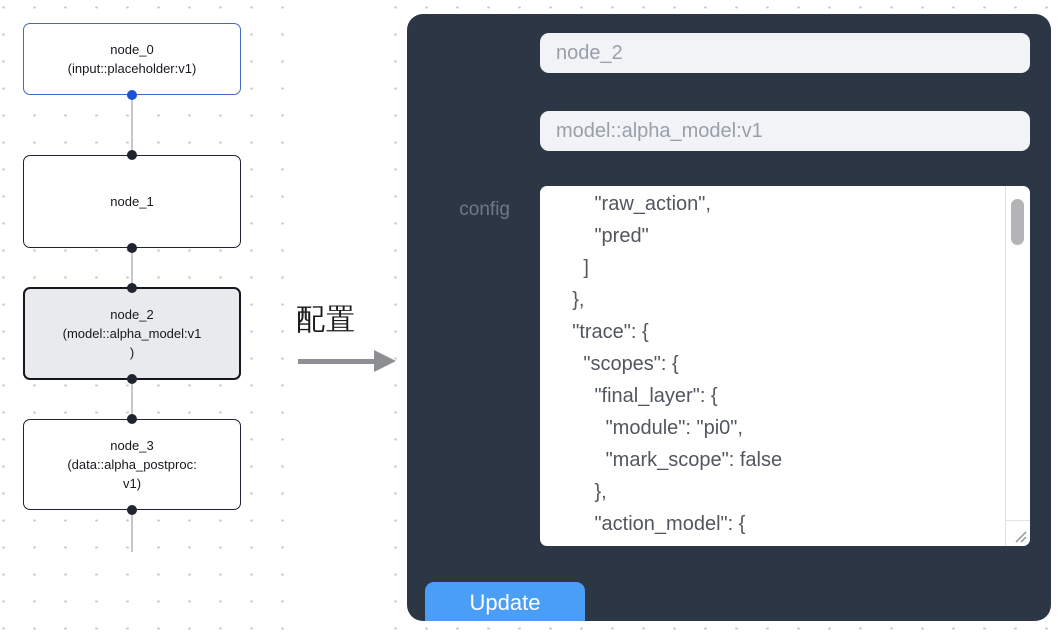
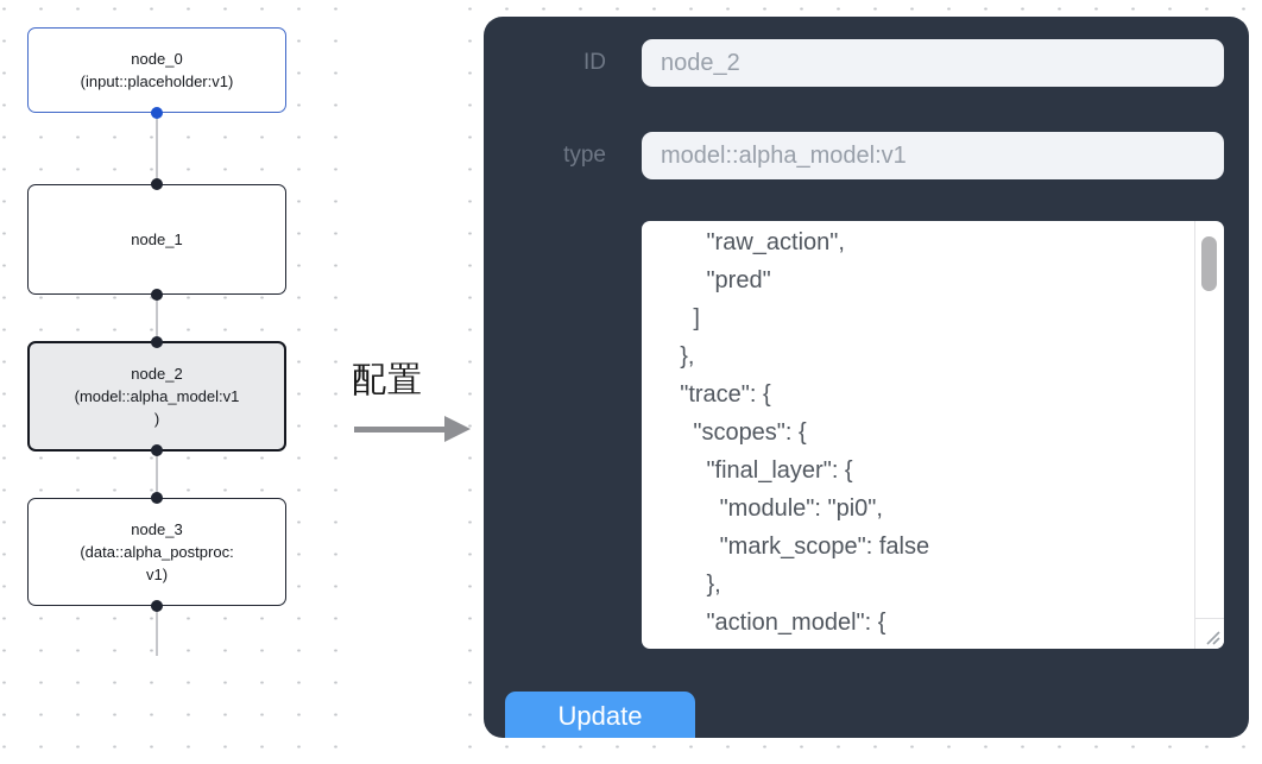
  node_0
  (input::placeholder:v1)
  node_1
  node_2
  (model::alpha_model:v1
  )
  node_3
  (data::alpha_postproc:
  v1)
  配置
+ ID
  node_2
+ type
  model::alpha_model:v1
- config
  "raw_action",
  "pred"
  ]
  },
  "trace": {
  "scopes": {
  "final_layer": {
  "module": "pi0",
  "mark_scope": false
  },
  "action_model": {
  Update
